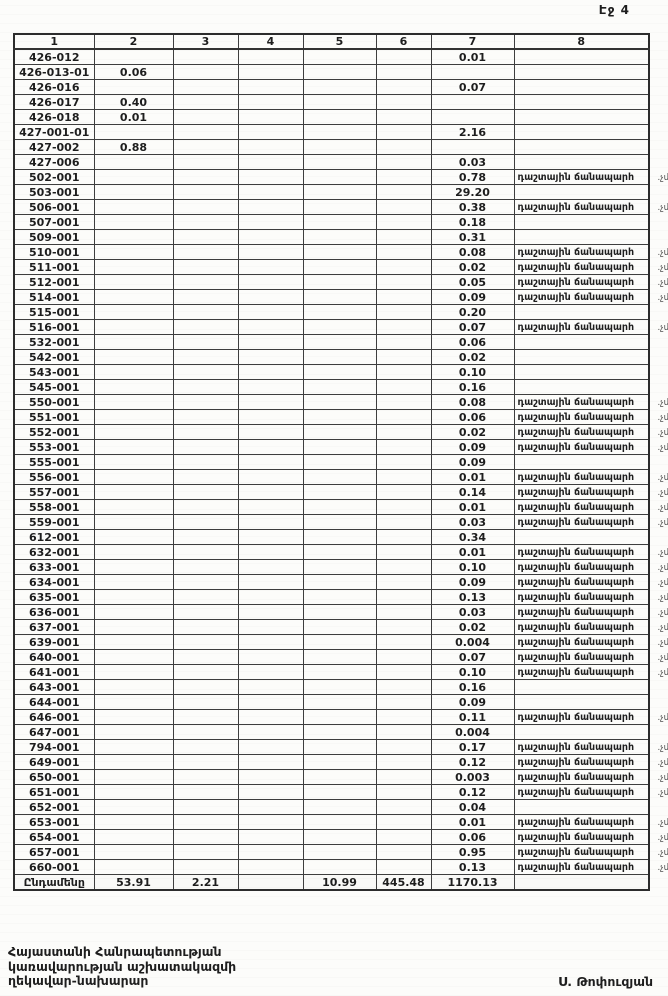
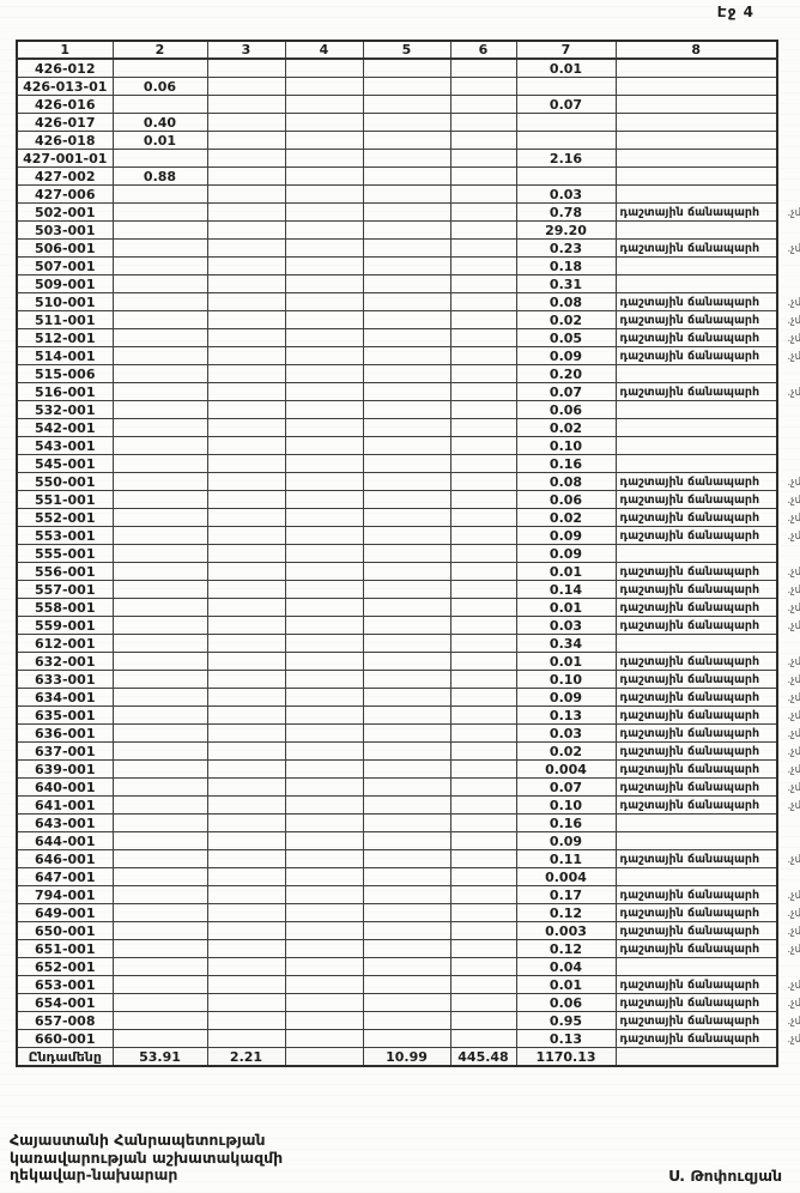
  Էջ 4
  1	2	3	4	5	6	7	8
  426-012						0.01
  426-013-01	0.06
  426-016						0.07
  426-017	0.40
  426-018	0.01
  427-001-01						2.16
  427-002	0.88
  427-006						0.03
  502-001						0.78	դաշտային ճանապարհ .չմ
  503-001						29.20
- 506-001						0.38	դաշտային ճանապարհ .չմ
+ 506-001						0.23	դաշտային ճանապարհ .չմ
  507-001						0.18
  509-001						0.31
  510-001						0.08	դաշտային ճանապարհ .չմ
  511-001						0.02	դաշտային ճանապարհ .չմ
  512-001						0.05	դաշտային ճանապարհ .չմ
  514-001						0.09	դաշտային ճանապարհ .չմ
- 515-001						0.20
+ 515-006						0.20
  516-001						0.07	դաշտային ճանապարհ .չմ
  532-001						0.06
  542-001						0.02
  543-001						0.10
  545-001						0.16
  550-001						0.08	դաշտային ճանապարհ .չմ
  551-001						0.06	դաշտային ճանապարհ .չմ
  552-001						0.02	դաշտային ճանապարհ .չմ
  553-001						0.09	դաշտային ճանապարհ .չմ
  555-001						0.09
  556-001						0.01	դաշտային ճանապարհ .չմ
  557-001						0.14	դաշտային ճանապարհ .չմ
  558-001						0.01	դաշտային ճանապարհ .չմ
  559-001						0.03	դաշտային ճանապարհ .չմ
  612-001						0.34
  632-001						0.01	դաշտային ճանապարհ .չմ
  633-001						0.10	դաշտային ճանապարհ .չմ
  634-001						0.09	դաշտային ճանապարհ .չմ
  635-001						0.13	դաշտային ճանապարհ .չմ
  636-001						0.03	դաշտային ճանապարհ .չմ
  637-001						0.02	դաշտային ճանապարհ .չմ
  639-001						0.004	դաշտային ճանապարհ .չմ
  640-001						0.07	դաշտային ճանապարհ .չմ
  641-001						0.10	դաշտային ճանապարհ .չմ
  643-001						0.16
  644-001						0.09
  646-001						0.11	դաշտային ճանապարհ .չմ
  647-001						0.004
  794-001						0.17	դաշտային ճանապարհ .չմ
  649-001						0.12	դաշտային ճանապարհ .չմ
  650-001						0.003	դաշտային ճանապարհ .չմ
  651-001						0.12	դաշտային ճանապարհ .չմ
  652-001						0.04
  653-001						0.01	դաշտային ճանապարհ .չմ
  654-001						0.06	դաշտային ճանապարհ .չմ
- 657-001						0.95	դաշտային ճանապարհ .չմ
+ 657-008						0.95	դաշտային ճանապարհ .չմ
  660-001						0.13	դաշտային ճանապարհ .չմ
  Ընդամենը	53.91	2.21		10.99	445.48	1170.13
  Հայաստանի Հանրապետության
  կառավարության աշխատակազմի
  ղեկավար-նախարար
  Ս. Թոփուզյան
